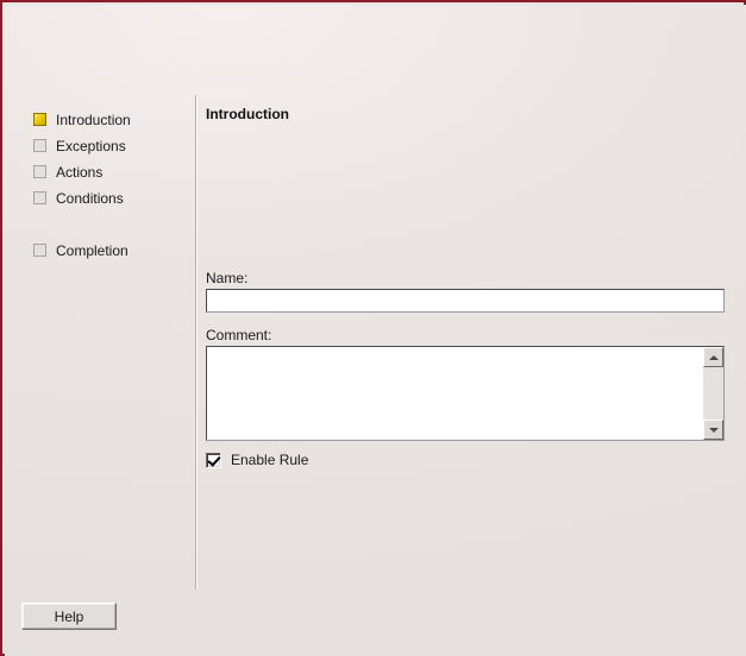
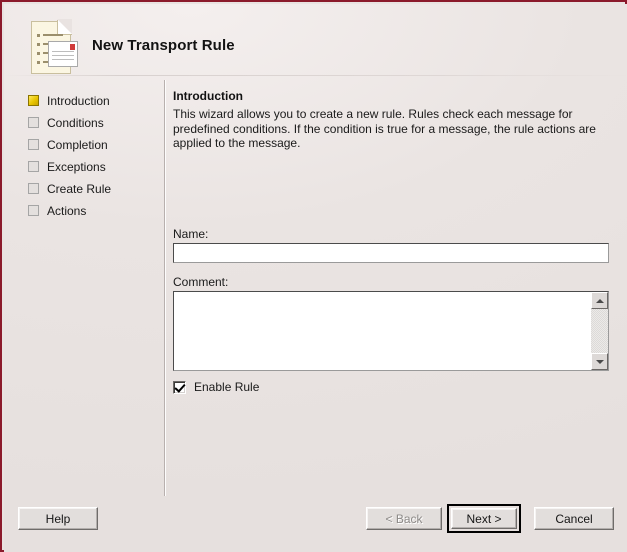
+ New Transport Rule
  Introduction
- Exceptions
+ Conditions
- Actions
+ Completion
- Conditions
+ Exceptions
+ Create Rule
- Completion
+ Actions
  Introduction
+ This wizard allows you to create a new rule. Rules check each message for predefined conditions. If the condition is true for a message, the rule actions are applied to the message.
  Name:
  Comment:
  Enable Rule
  Help
+ < Back
+ Next >
+ Cancel
